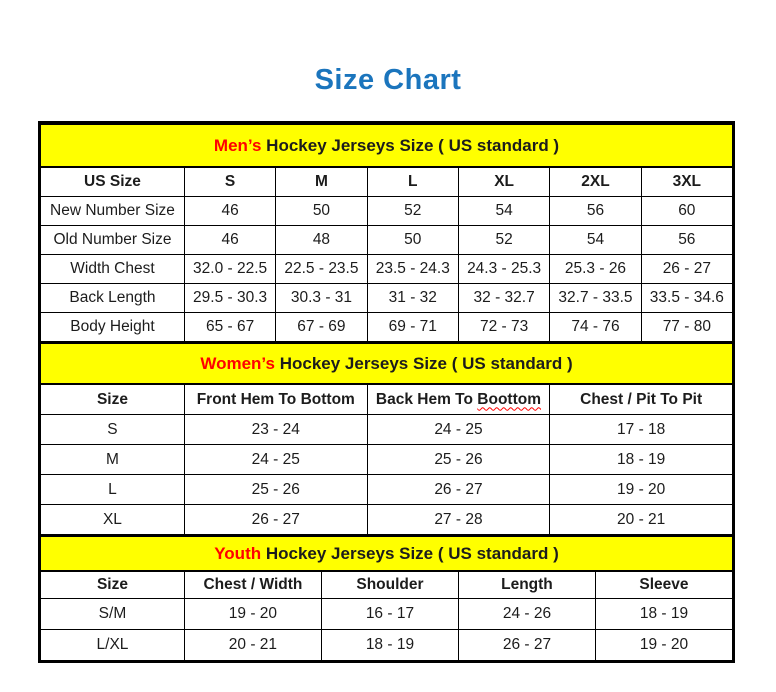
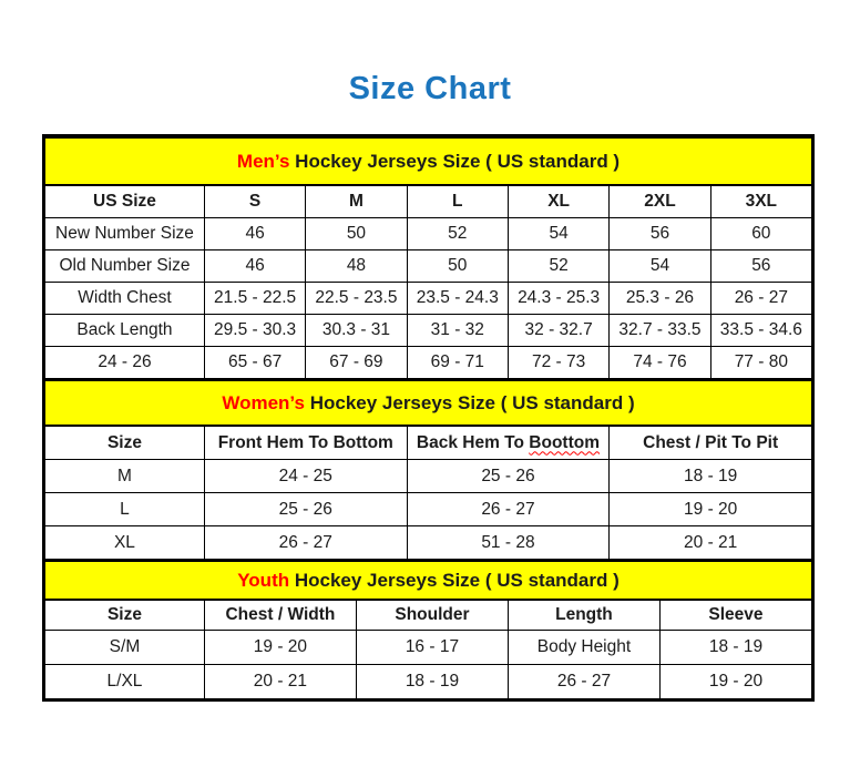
  Size Chart
  Men’s Hockey Jerseys Size ( US standard )
  US Size	S	M	L	XL	2XL	3XL
  New Number Size	46	50	52	54	56	60
  Old Number Size	46	48	50	52	54	56
- Width Chest	32.0 - 22.5	22.5 - 23.5	23.5 - 24.3	24.3 - 25.3	25.3 - 26	26 - 27
+ Width Chest	21.5 - 22.5	22.5 - 23.5	23.5 - 24.3	24.3 - 25.3	25.3 - 26	26 - 27
  Back Length	29.5 - 30.3	30.3 - 31	31 - 32	32 - 32.7	32.7 - 33.5	33.5 - 34.6
- Body Height	65 - 67	67 - 69	69 - 71	72 - 73	74 - 76	77 - 80
+ 24 - 26	65 - 67	67 - 69	69 - 71	72 - 73	74 - 76	77 - 80
  Women’s Hockey Jerseys Size ( US standard )
  Size	Front Hem To Bottom	Back Hem To Boottom	Chest / Pit To Pit
- S	23 - 24	24 - 25	17 - 18
  M	24 - 25	25 - 26	18 - 19
  L	25 - 26	26 - 27	19 - 20
- XL	26 - 27	27 - 28	20 - 21
+ XL	26 - 27	51 - 28	20 - 21
  Youth Hockey Jerseys Size ( US standard )
  Size	Chest / Width	Shoulder	Length	Sleeve
- S/M	19 - 20	16 - 17	24 - 26	18 - 19
+ S/M	19 - 20	16 - 17	Body Height	18 - 19
  L/XL	20 - 21	18 - 19	26 - 27	19 - 20
